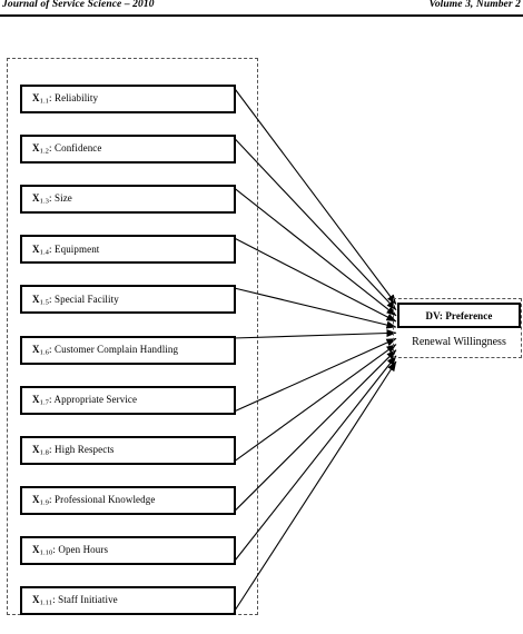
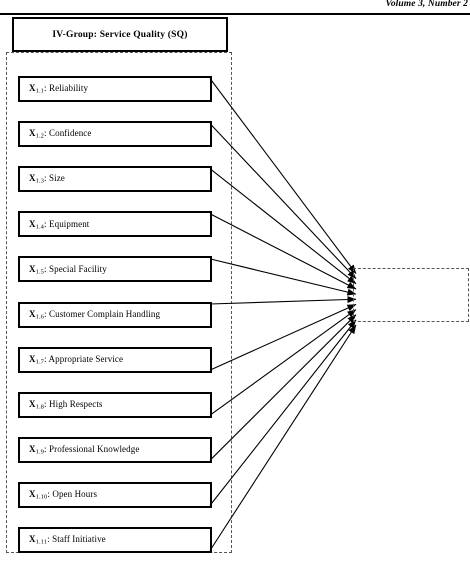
- Journal of Service Science – 2010
  Volume 3, Number 2
+ IV-Group: Service Quality (SQ)
  X : Reliability
  X : Confidence
  X : Equipment
  X : Special Facility
  X : Customer Complain Handling
  X : Appropriate Service
  X : High Respects
  X : Professional Knowledge
  X : Open Hours
  X : Staff Initiative
- DV: Preference
- Renewal Willingness
